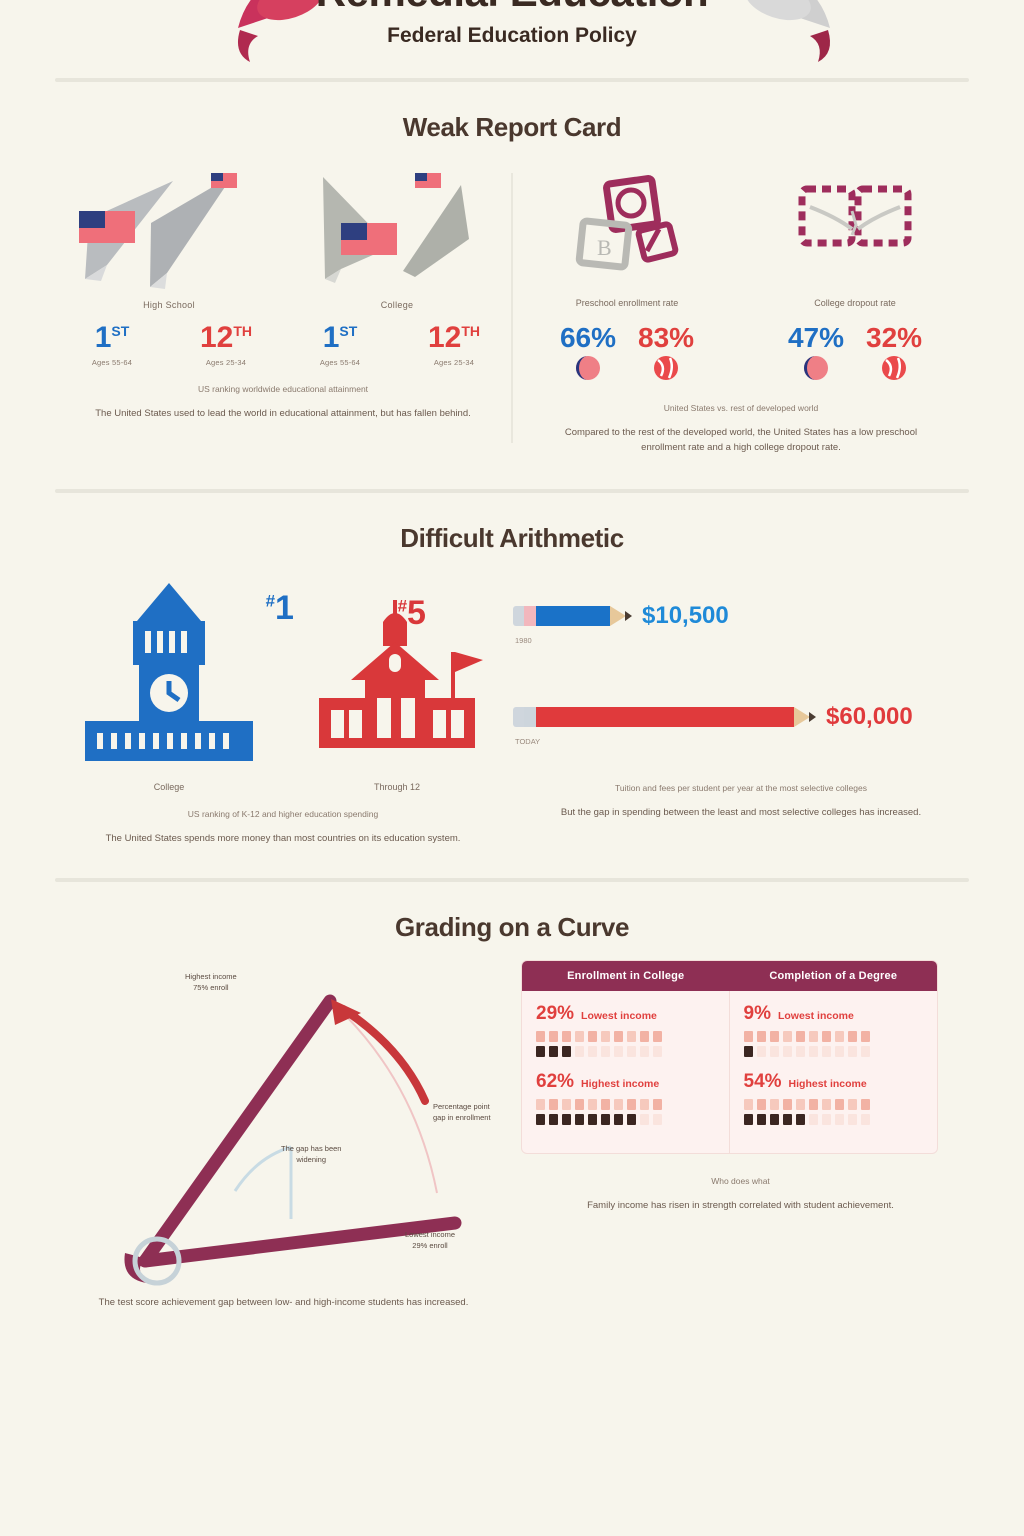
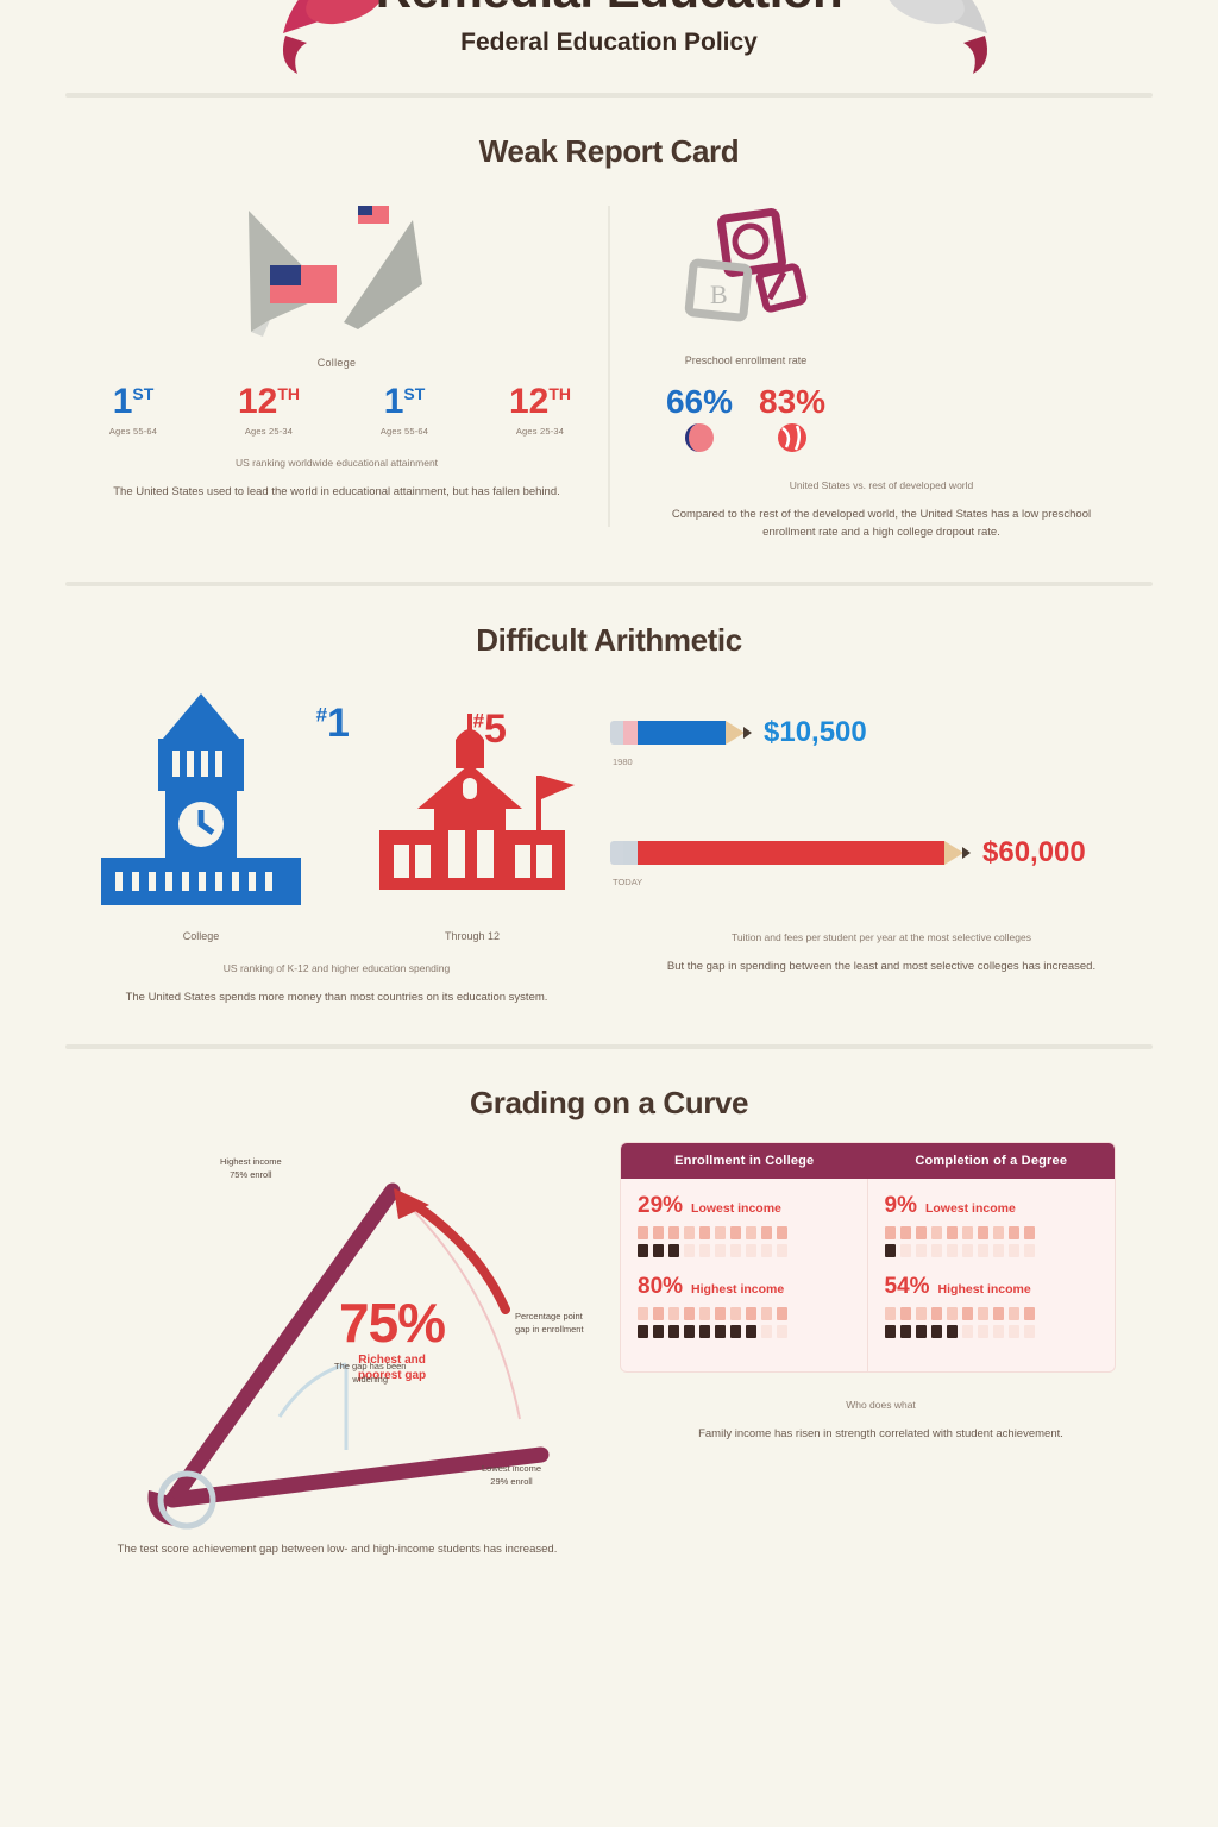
  Federal Education Policy
  Weak Report Card
- High School
  College
  1ST
  Ages 55-64
  12TH
  Ages 25-34
  1ST
  Ages 55-64
  12TH
  Ages 25-34
  US ranking worldwide educational attainment
  The United States used to lead the world in educational attainment, but has fallen behind.
  B
  Preschool enrollment rate
  66%
  83%
- College dropout rate
- 47%
- 32%
  United States vs. rest of developed world
  Compared to the rest of the developed world, the United States has a low preschool enrollment rate and a high college dropout rate.
  Difficult Arithmetic
  #1
  College
  #5
  Through 12
  US ranking of K-12 and higher education spending
  The United States spends more money than most countries on its education system.
  $10,500
  1980
  $60,000
  TODAY
  Tuition and fees per student per year at the most selective colleges
  But the gap in spending between the least and most selective colleges has increased.
  Grading on a Curve
  Highest income
  75% enroll
+ 75%
+ Richest and
+ poorest gap
  Percentage point
  gap in enrollment
  The gap has been
  widening
  Lowest income
  29% enroll
  The test score achievement gap between low- and high-income students has increased.
  Enrollment in College
  Completion of a Degree
  29%
  Lowest income
- 62%
+ 80%
  Highest income
  9%
  Lowest income
  54%
  Highest income
  Who does what
  Family income has risen in strength correlated with student achievement.
